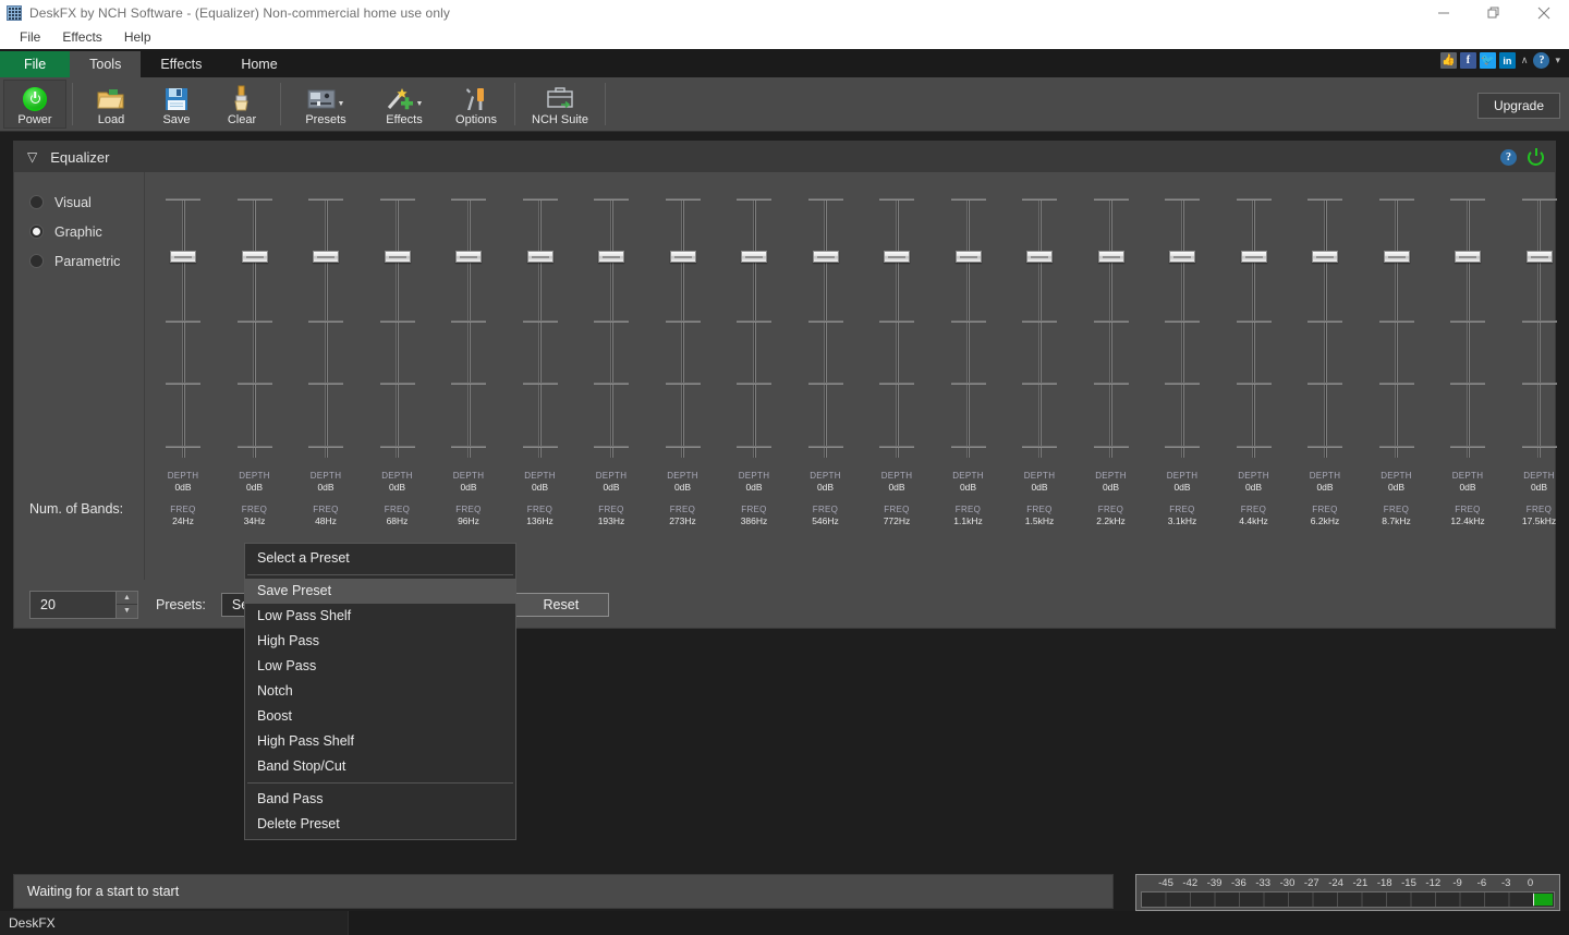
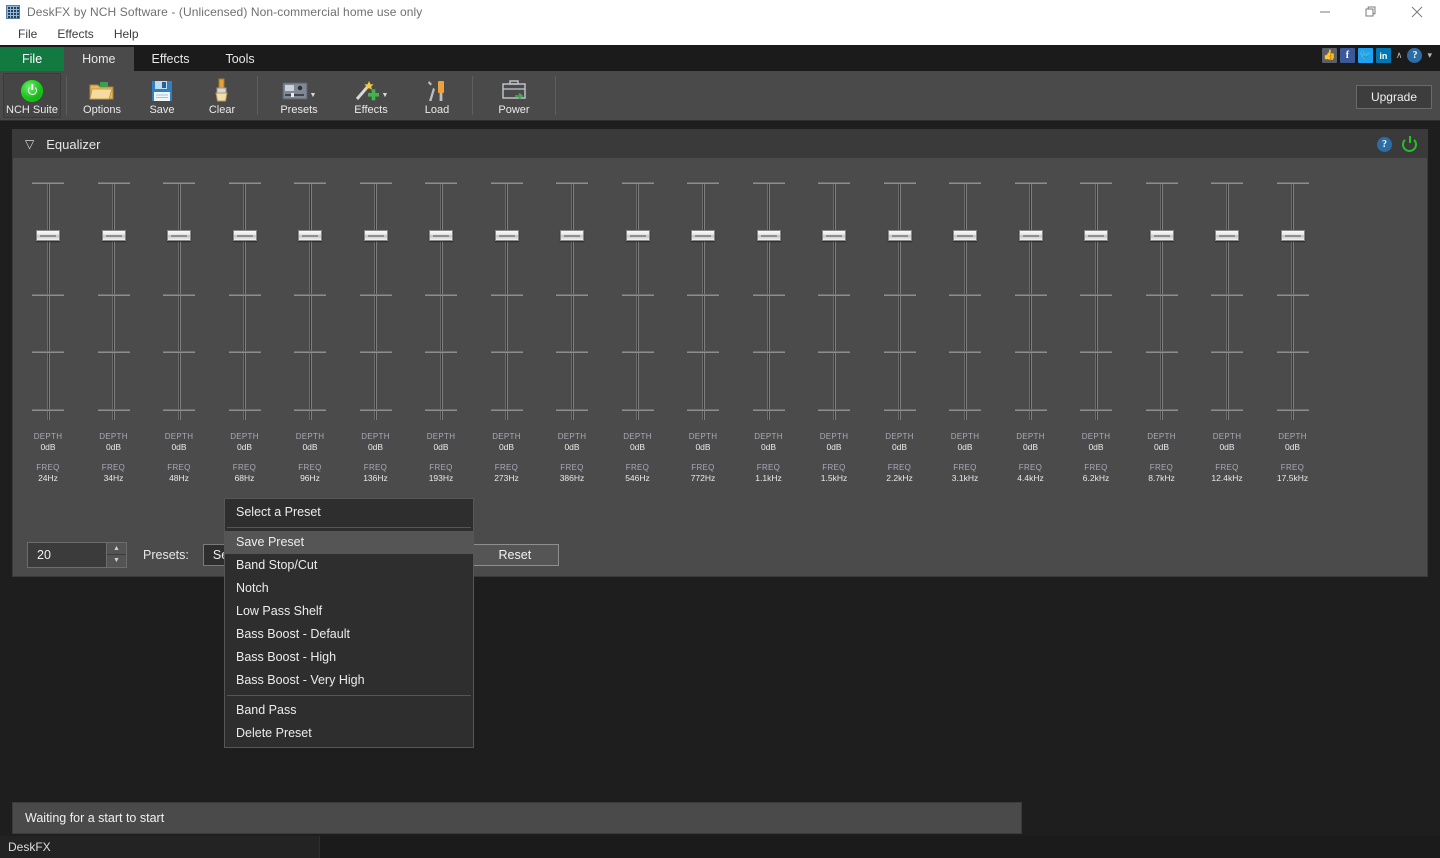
- DeskFX by NCH Software - (Equalizer) Non-commercial home use only
+ DeskFX by NCH Software - (Unlicensed) Non-commercial home use only
  File
  Effects
  Help
  File
- Tools
+ Home
  Effects
- Home
+ Tools
  👍
  f
  🐦
  in
  ∧
  ?
  ▾
- Power
+ NCH Suite
- Load
+ Options
  Save
  Clear
  Presets
  Effects
- Options
+ Load
- NCH Suite
+ Power
  Upgrade
  ▽
  Equalizer
  ?
- Visual
- Graphic
- Parametric
- Num. of Bands:
  DEPTH
  0dB
  FREQ
  24Hz
  DEPTH
  0dB
  FREQ
  34Hz
  DEPTH
  0dB
  FREQ
  48Hz
  DEPTH
  0dB
  FREQ
  68Hz
  DEPTH
  0dB
  FREQ
  96Hz
  DEPTH
  0dB
  FREQ
  136Hz
  DEPTH
  0dB
  FREQ
  193Hz
  DEPTH
  0dB
  FREQ
  273Hz
  DEPTH
  0dB
  FREQ
  386Hz
  DEPTH
  0dB
  FREQ
  546Hz
  DEPTH
  0dB
  FREQ
  772Hz
  DEPTH
  0dB
  FREQ
  1.1kHz
  DEPTH
  0dB
  FREQ
  1.5kHz
  DEPTH
  0dB
  FREQ
  2.2kHz
  DEPTH
  0dB
  FREQ
  3.1kHz
  DEPTH
  0dB
  FREQ
  4.4kHz
  DEPTH
  0dB
  FREQ
  6.2kHz
  DEPTH
  0dB
  FREQ
  8.7kHz
  DEPTH
  0dB
  FREQ
  12.4kHz
  DEPTH
  0dB
  FREQ
  17.5kHz
  20
  Presets:
  Reset
  Select a Preset
  Save Preset
- Low Pass Shelf
+ Band Stop/Cut
- High Pass
- Low Pass
  Notch
- Boost
- High Pass Shelf
- Band Stop/Cut
+ Low Pass Shelf
+ Bass Boost - Default
+ Bass Boost - High
+ Bass Boost - Very High
  Band Pass
  Delete Preset
  Waiting for a start to start
- -45
- -42
- -39
- -36
- -33
- -30
- -27
- -24
- -21
- -18
- -15
- -12
- -9
- -6
- -3
- 0
  DeskFX
